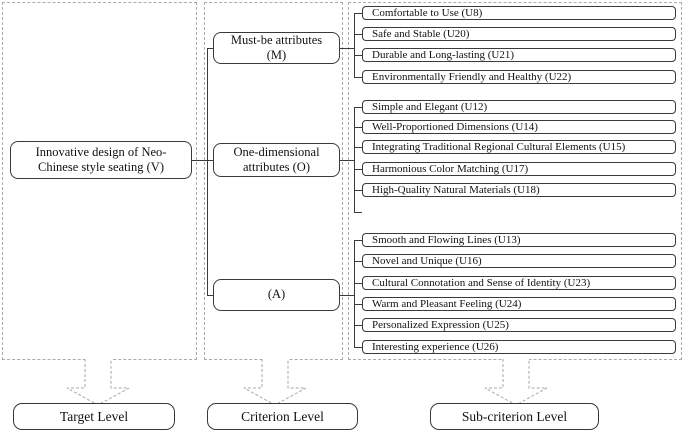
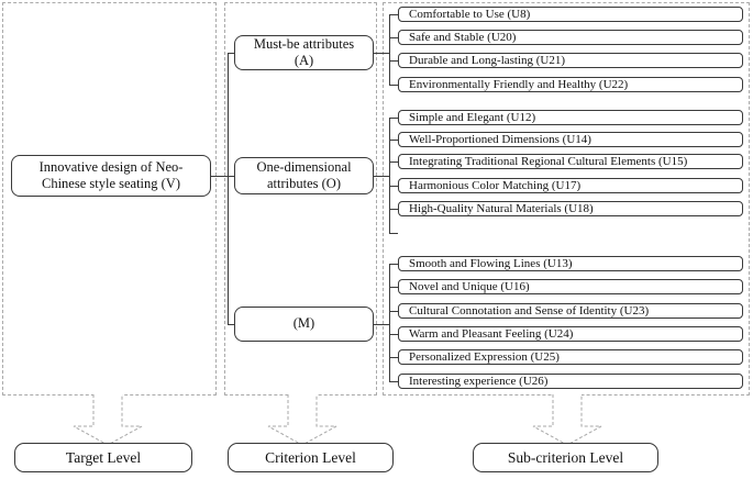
  Innovative design of Neo-
  Chinese style seating (V)
  Must-be attributes
- (M)
+ (A)
  One-dimensional
  attributes (O)
- (A)
+ (M)
  Comfortable to Use (U8)
  Safe and Stable (U20)
  Durable and Long-lasting (U21)
  Environmentally Friendly and Healthy (U22)
  Simple and Elegant (U12)
  Well-Proportioned Dimensions (U14)
  Integrating Traditional Regional Cultural Elements (U15)
  Harmonious Color Matching (U17)
  High-Quality Natural Materials (U18)
  Smooth and Flowing Lines (U13)
  Novel and Unique (U16)
  Cultural Connotation and Sense of Identity (U23)
  Warm and Pleasant Feeling (U24)
  Personalized Expression (U25)
  Interesting experience (U26)
  Target Level
  Criterion Level
  Sub-criterion Level
